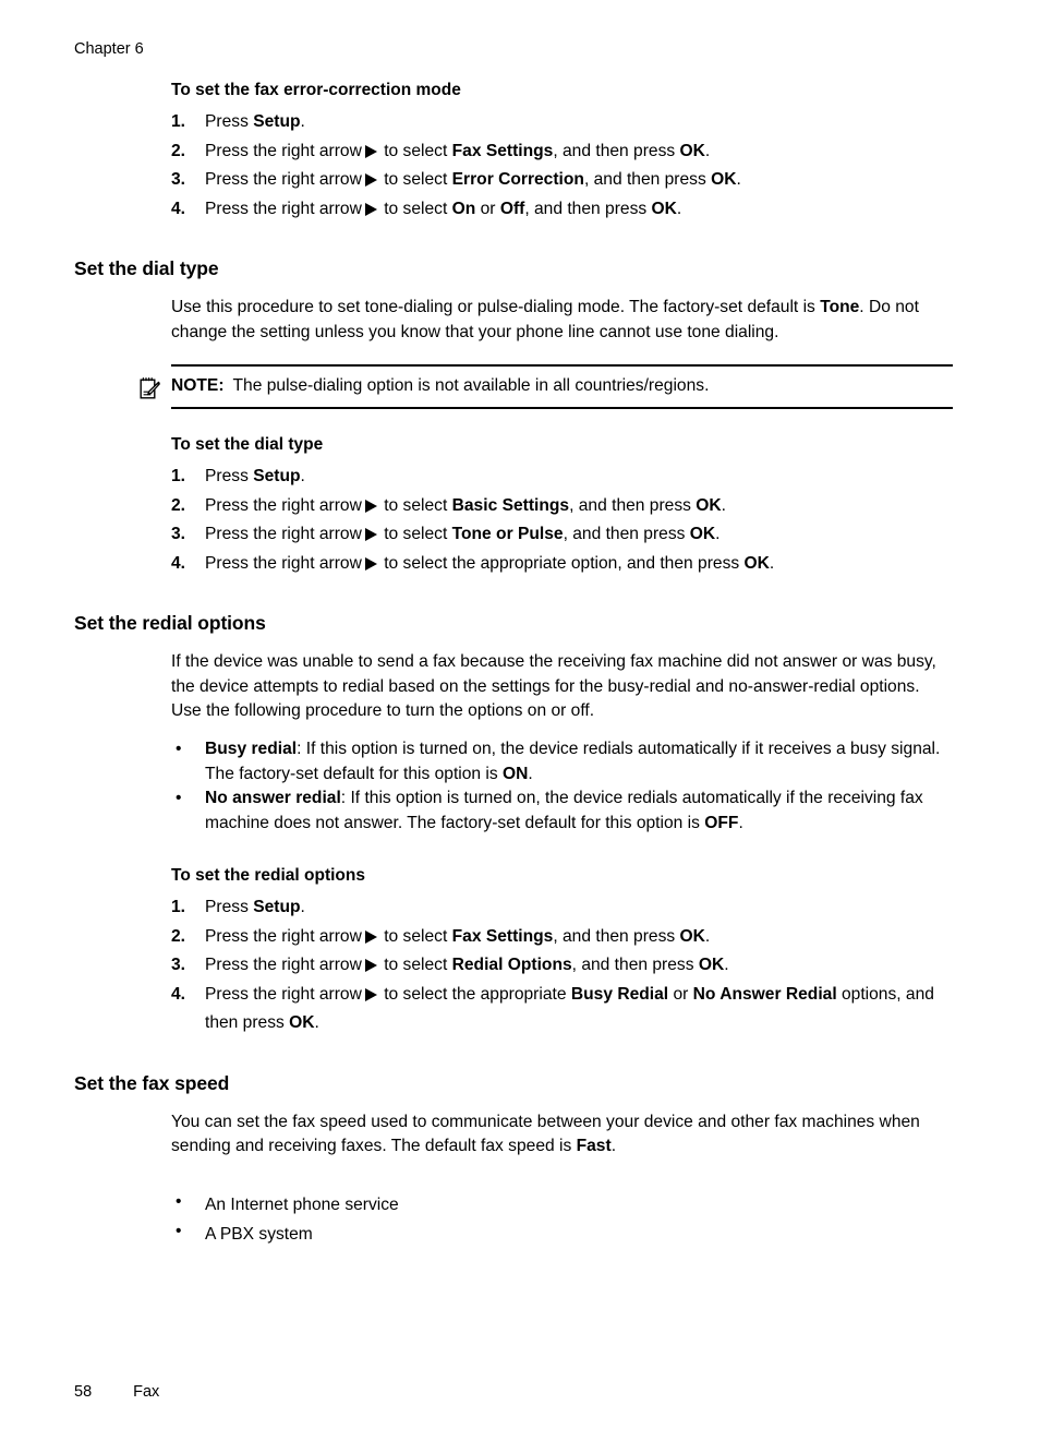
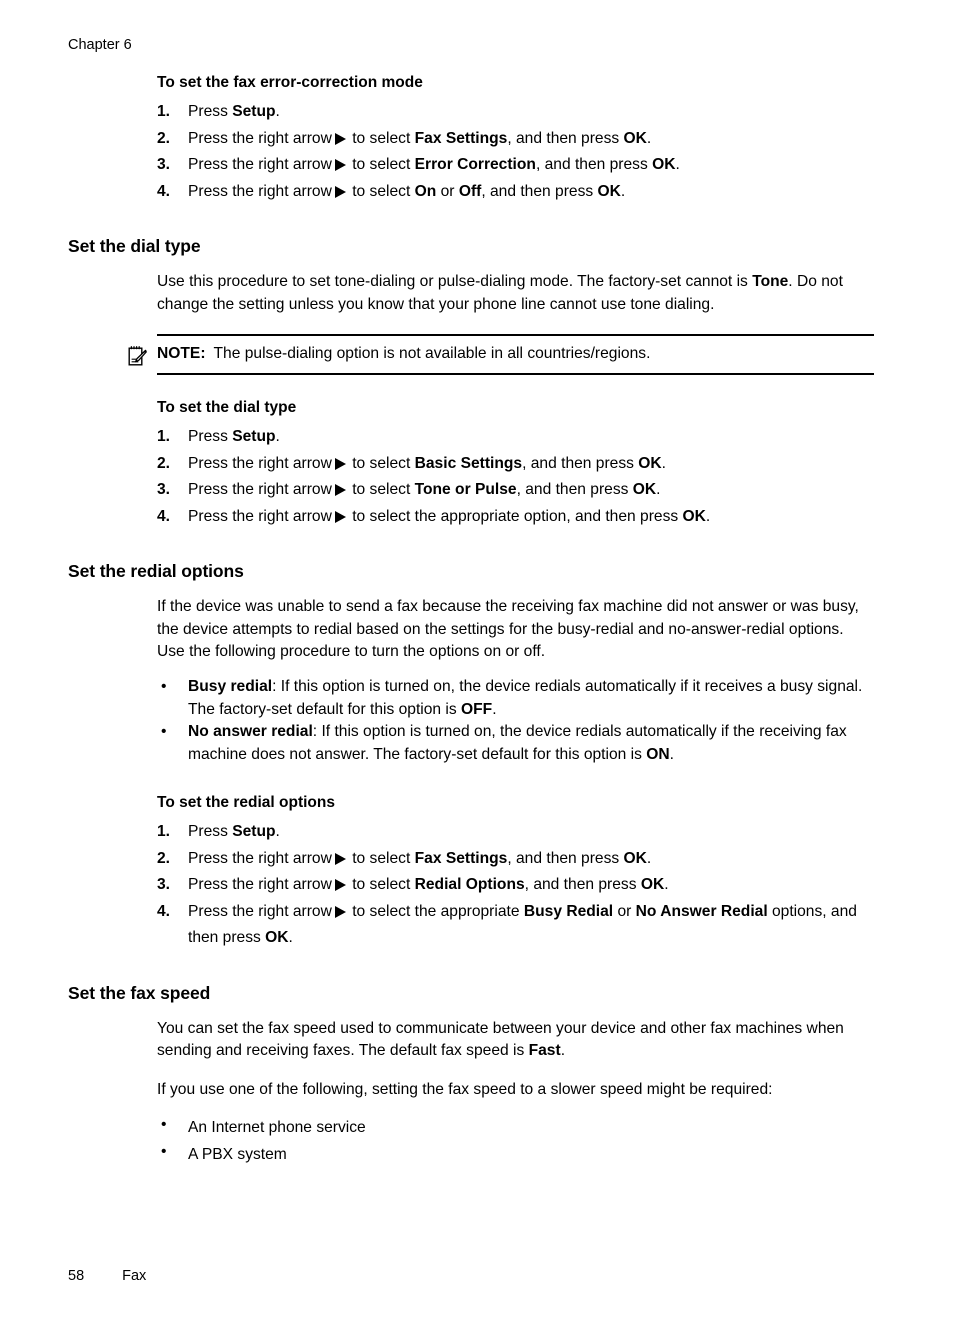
  Chapter 6
  To set the fax error-correction mode
  1.
  Press Setup.
  2.
  Press the right arrow to select Fax Settings, and then press OK.
  3.
  Press the right arrow to select Error Correction, and then press OK.
  4.
  Press the right arrow to select On or Off, and then press OK.
  Set the dial type
- Use this procedure to set tone-dialing or pulse-dialing mode. The factory-set default is Tone. Do not change the setting unless you know that your phone line cannot use tone dialing.
+ Use this procedure to set tone-dialing or pulse-dialing mode. The factory-set cannot is Tone. Do not change the setting unless you know that your phone line cannot use tone dialing.
  NOTE: The pulse-dialing option is not available in all countries/regions.
  To set the dial type
  1.
  Press Setup.
  2.
  Press the right arrow to select Basic Settings, and then press OK.
  3.
  Press the right arrow to select Tone or Pulse, and then press OK.
  4.
  Press the right arrow to select the appropriate option, and then press OK.
  Set the redial options
  If the device was unable to send a fax because the receiving fax machine did not answer or was busy, the device attempts to redial based on the settings for the busy-redial and no-answer-redial options. Use the following procedure to turn the options on or off.
  •
- Busy redial: If this option is turned on, the device redials automatically if it receives a busy signal. The factory-set default for this option is ON.
+ Busy redial: If this option is turned on, the device redials automatically if it receives a busy signal. The factory-set default for this option is OFF.
  •
- No answer redial: If this option is turned on, the device redials automatically if the receiving fax machine does not answer. The factory-set default for this option is OFF.
+ No answer redial: If this option is turned on, the device redials automatically if the receiving fax machine does not answer. The factory-set default for this option is ON.
  To set the redial options
  1.
  Press Setup.
  2.
  Press the right arrow to select Fax Settings, and then press OK.
  3.
  Press the right arrow to select Redial Options, and then press OK.
  4.
  Press the right arrow to select the appropriate Busy Redial or No Answer Redial options, and then press OK.
  Set the fax speed
  You can set the fax speed used to communicate between your device and other fax machines when sending and receiving faxes. The default fax speed is Fast.
+ If you use one of the following, setting the fax speed to a slower speed might be required:
  •
  An Internet phone service
  •
  A PBX system
  58 Fax
